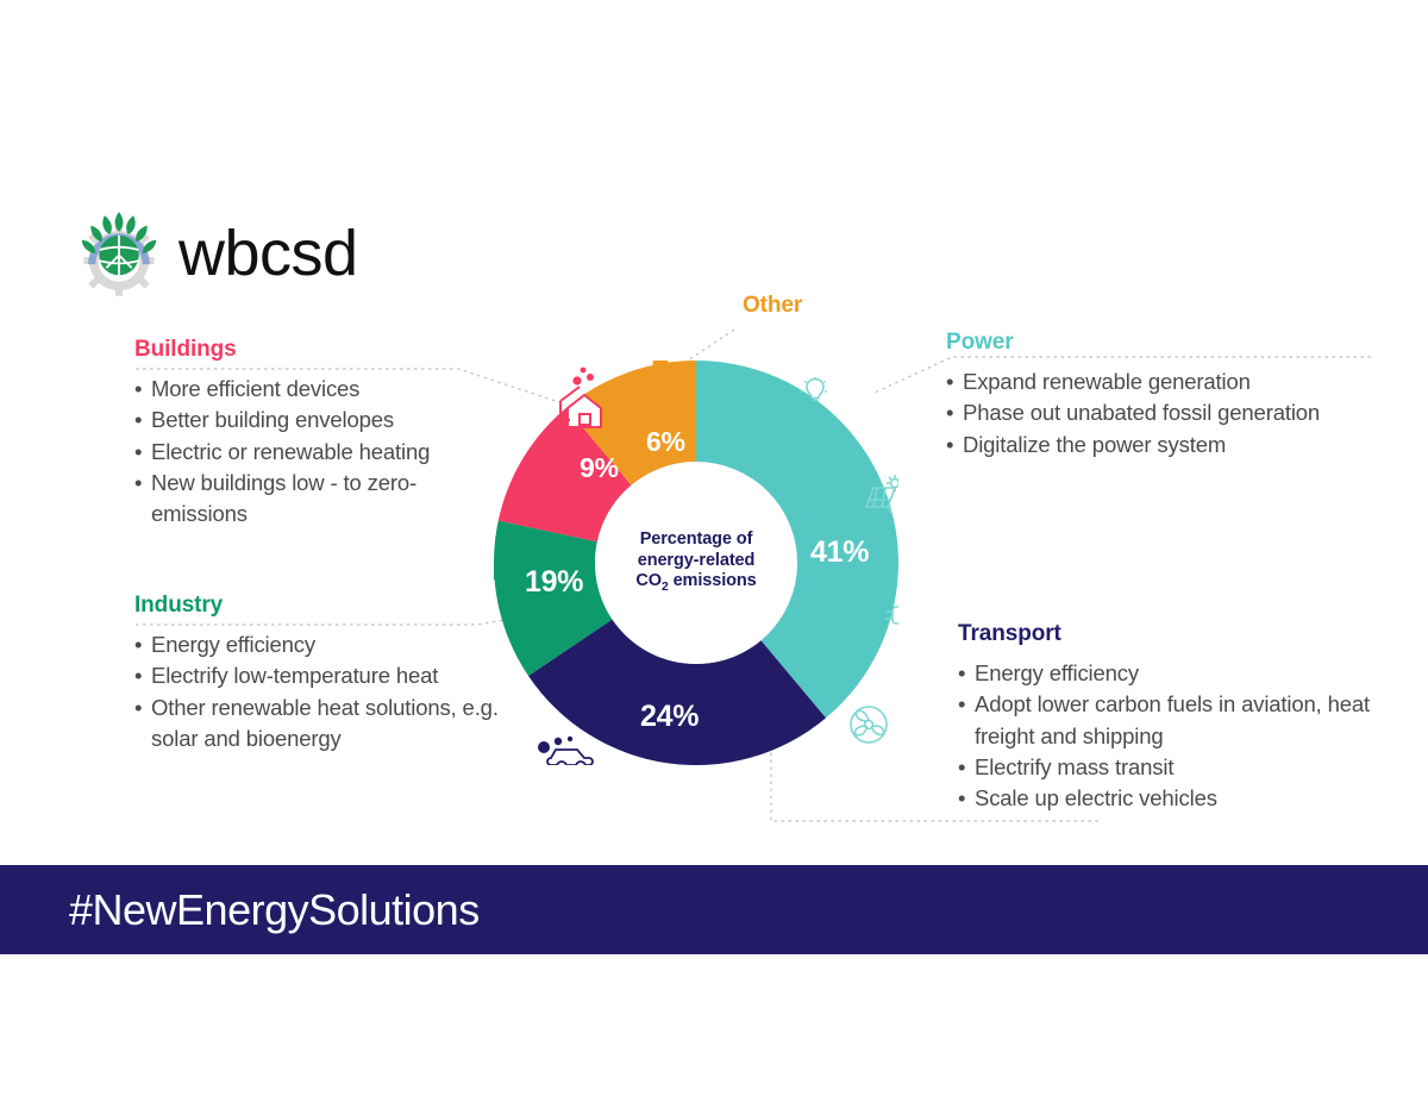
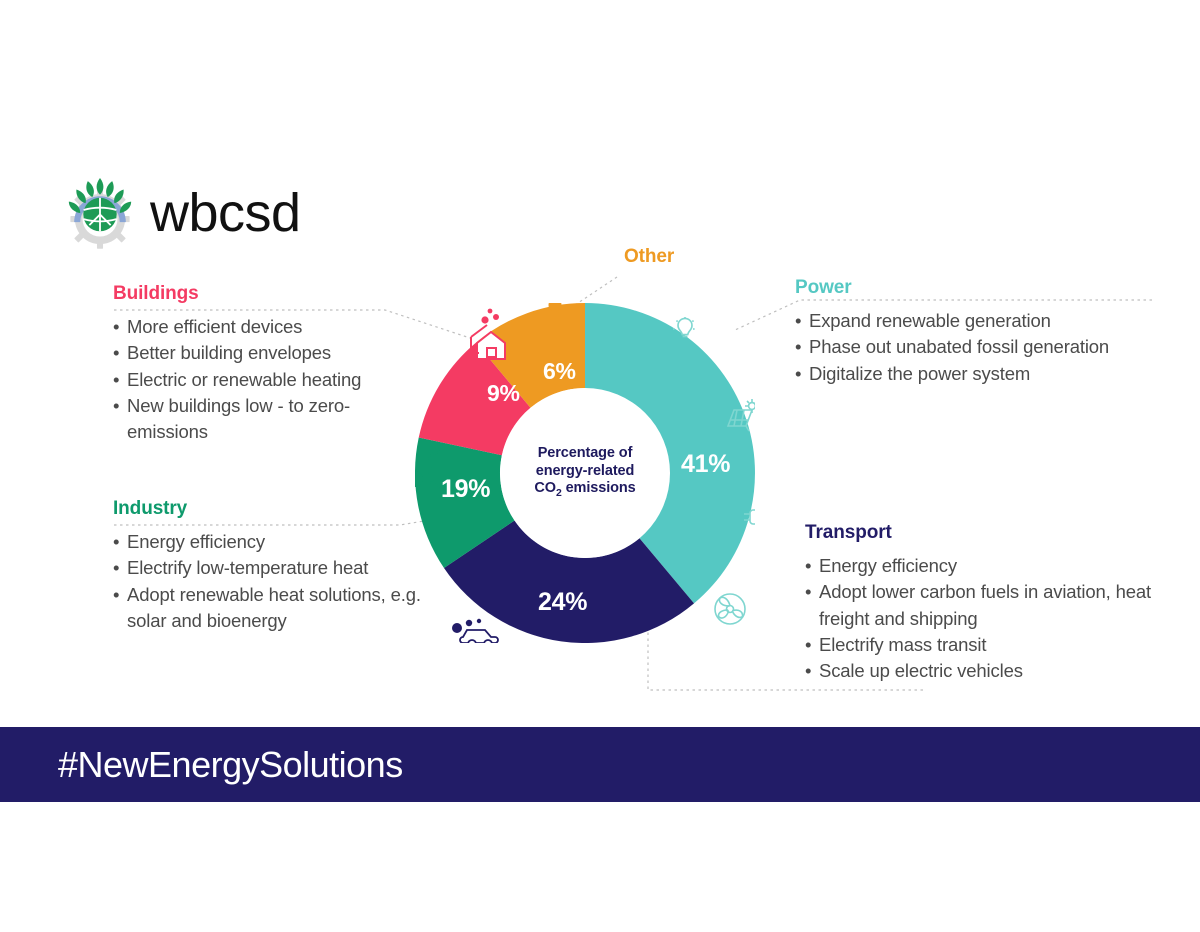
  wbcsd
  41%
  24%
  19%
  9%
  6%
  Percentage of
  energy-related
  CO2 emissions
  Buildings
  More efficient devices
  Better building envelopes
  Electric or renewable heating
  New buildings low - to zero-emissions
  Industry
  Energy efficiency
  Electrify low-temperature heat
- Other renewable heat solutions, e.g. solar and bioenergy
+ Adopt renewable heat solutions, e.g. solar and bioenergy
  Power
  Expand renewable generation
  Phase out unabated fossil generation
  Digitalize the power system
  Transport
  Energy efficiency
  Adopt lower carbon fuels in aviation, heat freight and shipping
  Electrify mass transit
  Scale up electric vehicles
  Other
  #NewEnergySolutions
